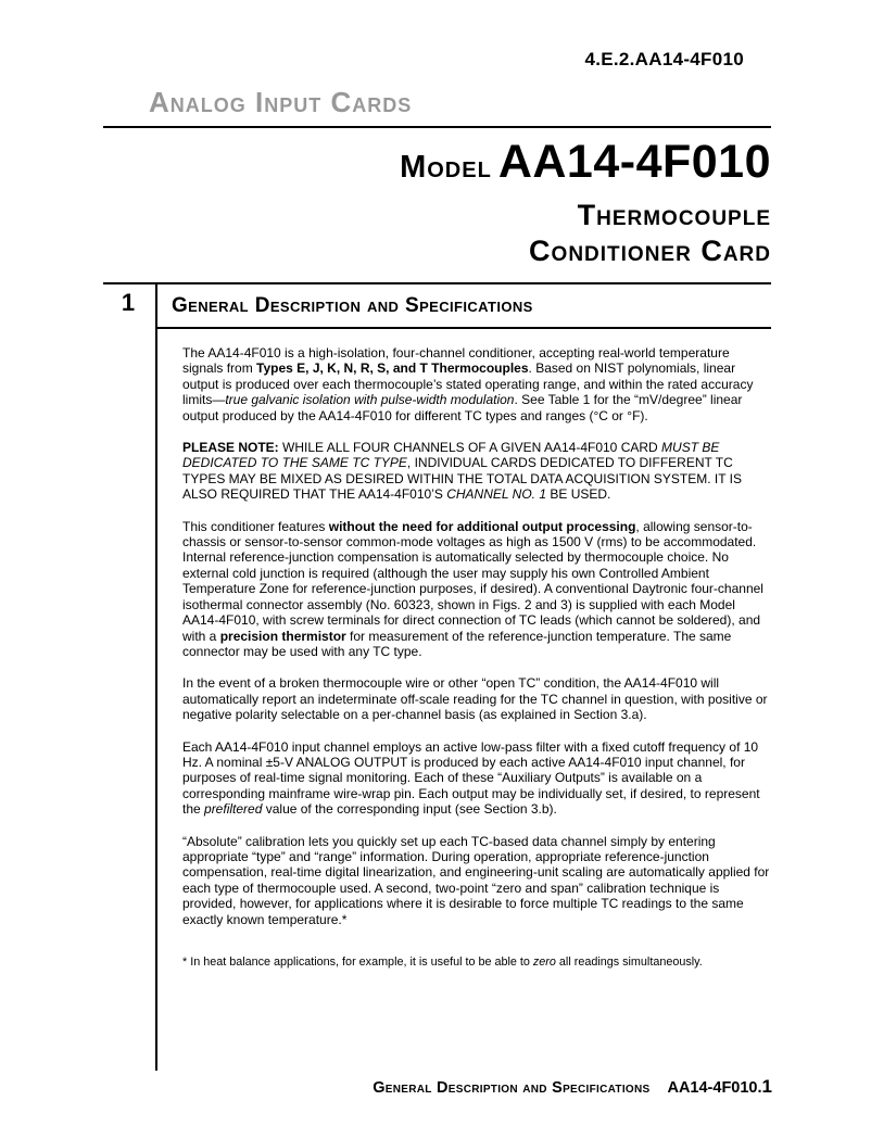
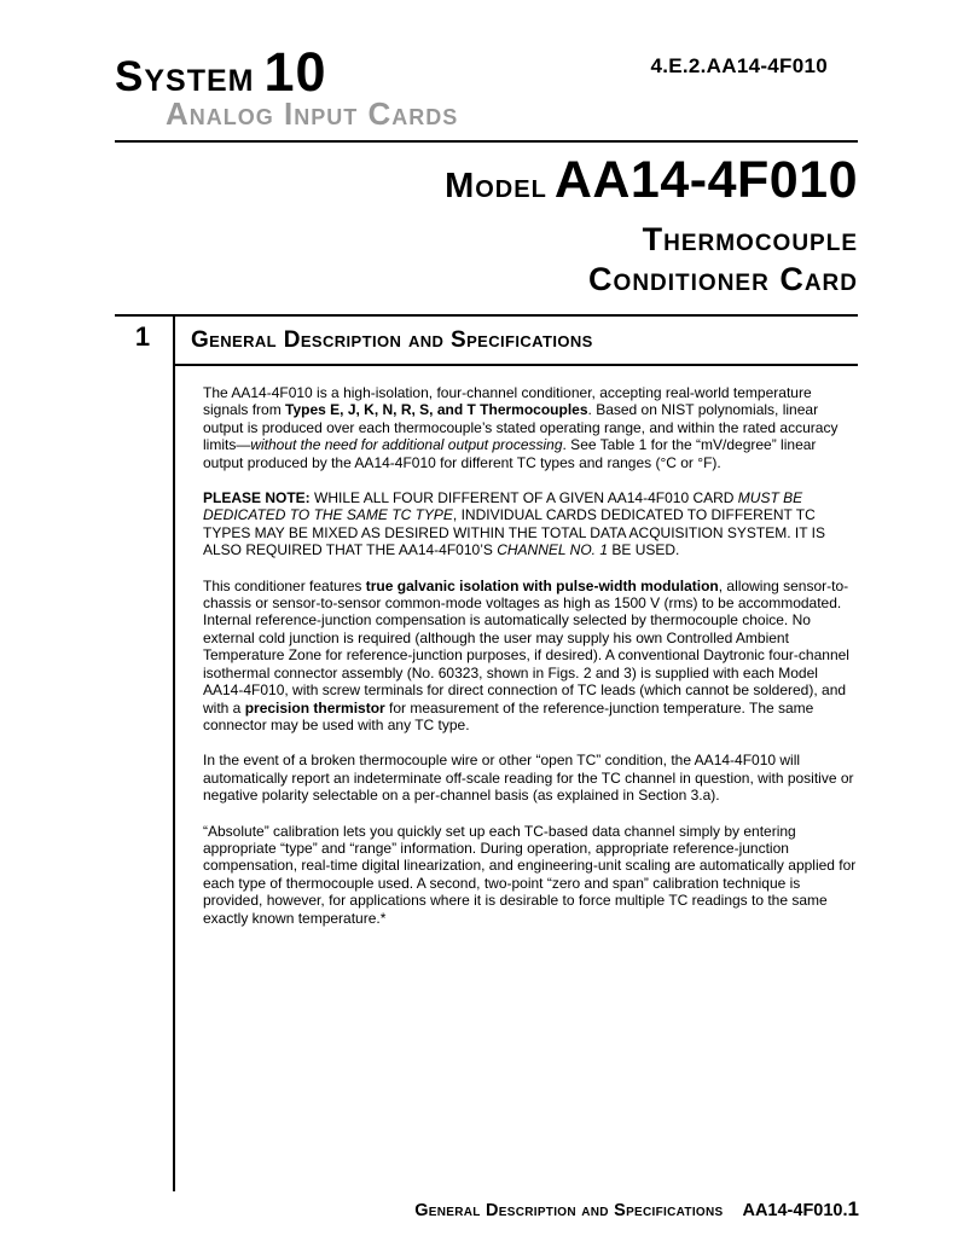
+ System 10
  4.E.2.AA14-4F010
  Analog Input Cards
  Model AA14-4F010
  Thermocouple
  Conditioner Card
  1
  General Description and Specifications
- The AA14-4F010 is a high-isolation, four-channel conditioner, accepting real-world temperature signals from Types E, J, K, N, R, S, and T Thermocouples. Based on NIST polynomials, linear output is produced over each thermocouple’s stated operating range, and within the rated accuracy limits—true galvanic isolation with pulse-width modulation. See Table 1 for the “mV/degree” linear output produced by the AA14-4F010 for different TC types and ranges (°C or °F).
+ The AA14-4F010 is a high-isolation, four-channel conditioner, accepting real-world temperature signals from Types E, J, K, N, R, S, and T Thermocouples. Based on NIST polynomials, linear output is produced over each thermocouple’s stated operating range, and within the rated accuracy limits—without the need for additional output processing. See Table 1 for the “mV/degree” linear output produced by the AA14-4F010 for different TC types and ranges (°C or °F).
- PLEASE NOTE: WHILE ALL FOUR CHANNELS OF A GIVEN AA14-4F010 CARD MUST BE DEDICATED TO THE SAME TC TYPE, INDIVIDUAL CARDS DEDICATED TO DIFFERENT TC TYPES MAY BE MIXED AS DESIRED WITHIN THE TOTAL DATA ACQUISITION SYSTEM. IT IS ALSO REQUIRED THAT THE AA14-4F010’S CHANNEL NO. 1 BE USED.
+ PLEASE NOTE: WHILE ALL FOUR DIFFERENT OF A GIVEN AA14-4F010 CARD MUST BE DEDICATED TO THE SAME TC TYPE, INDIVIDUAL CARDS DEDICATED TO DIFFERENT TC TYPES MAY BE MIXED AS DESIRED WITHIN THE TOTAL DATA ACQUISITION SYSTEM. IT IS ALSO REQUIRED THAT THE AA14-4F010’S CHANNEL NO. 1 BE USED.
- This conditioner features without the need for additional output processing, allowing sensor-to-chassis or sensor-to-sensor common-mode voltages as high as 1500 V (rms) to be accommodated. Internal reference-junction compensation is automatically selected by thermocouple choice. No external cold junction is required (although the user may supply his own Controlled Ambient Temperature Zone for reference-junction purposes, if desired). A conventional Daytronic four-channel isothermal connector assembly (No. 60323, shown in Figs. 2 and 3) is supplied with each Model AA14-4F010, with screw terminals for direct connection of TC leads (which cannot be soldered), and with a precision thermistor for measurement of the reference-junction temperature. The same connector may be used with any TC type.
+ This conditioner features true galvanic isolation with pulse-width modulation, allowing sensor-to-chassis or sensor-to-sensor common-mode voltages as high as 1500 V (rms) to be accommodated. Internal reference-junction compensation is automatically selected by thermocouple choice. No external cold junction is required (although the user may supply his own Controlled Ambient Temperature Zone for reference-junction purposes, if desired). A conventional Daytronic four-channel isothermal connector assembly (No. 60323, shown in Figs. 2 and 3) is supplied with each Model AA14-4F010, with screw terminals for direct connection of TC leads (which cannot be soldered), and with a precision thermistor for measurement of the reference-junction temperature. The same connector may be used with any TC type.
  In the event of a broken thermocouple wire or other “open TC” condition, the AA14-4F010 will automatically report an indeterminate off-scale reading for the TC channel in question, with positive or negative polarity selectable on a per-channel basis (as explained in Section 3.a).
- Each AA14-4F010 input channel employs an active low-pass filter with a fixed cutoff frequency of 10 Hz. A nominal ±5-V ANALOG OUTPUT is produced by each active AA14-4F010 input channel, for purposes of real-time signal monitoring. Each of these “Auxiliary Outputs” is available on a corresponding mainframe wire-wrap pin. Each output may be individually set, if desired, to represent the prefiltered value of the corresponding input (see Section 3.b).
  “Absolute” calibration lets you quickly set up each TC-based data channel simply by entering appropriate “type” and “range” information. During operation, appropriate reference-junction compensation, real-time digital linearization, and engineering-unit scaling are automatically applied for each type of thermocouple used. A second, two-point “zero and span” calibration technique is provided, however, for applications where it is desirable to force multiple TC readings to the same exactly known temperature.*
- * In heat balance applications, for example, it is useful to be able to zero all readings simultane­ously.
  General Description and Specifications AA14-4F010.1
